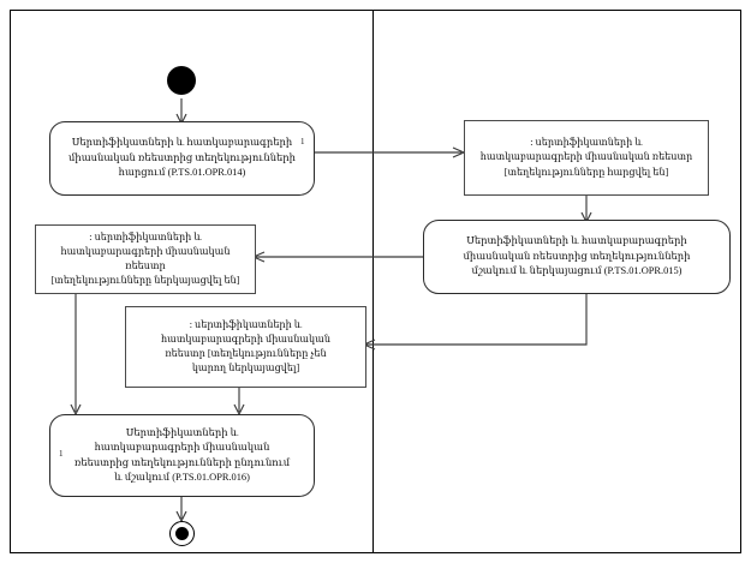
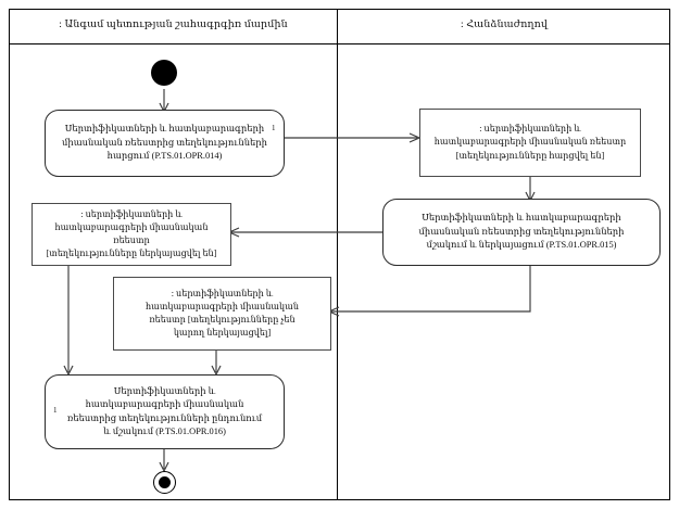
+ : Անգամ պետության շահագրգիռ մարմին
+ : Հանձնաժողով
  Սերտիֆիկատների և հատկաբարագրերի
  միասնական ռեեստրից տեղեկությունների
  հարցում (P.TS.01.OPR.014)
  1
  : սերտիֆիկատների և
  հատկաբարագրերի միասնական ռեեստր
  [տեղեկությունները հարցվել են]
  Սերտիֆիկատների և հատկաբարագրերի
  միասնական ռեեստրից տեղեկությունների
  մշակում և ներկայացում (P.TS.01.OPR.015)
  : սերտիֆիկատների և
  հատկաբարագրերի միասնական ռեեստր
  [տեղեկությունները ներկայացվել են]
  : սերտիֆիկատների և
  հատկաբարագրերի միասնական
  ռեեստր [տեղեկությունները չեն
  կարող ներկայացվել]
  Սերտիֆիկատների և
  հատկաբարագրերի միասնական
  ռեեստրից տեղեկությունների ընդունում
  և մշակում (P.TS.01.OPR.016)
  1
